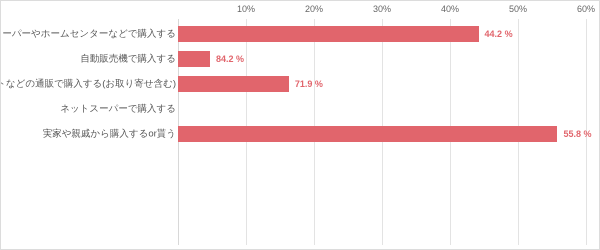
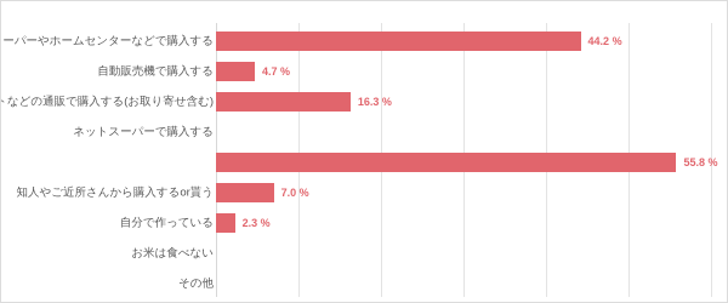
- 10%
- 20%
- 30%
- 40%
- 50%
- 60%
  ーパーやホームセンターなどで購入する
  44.2 %
  自動販売機で購入する
- 84.2 %
+ 4.7 %
  トなどの通販で購入する(お取り寄せ含む)
- 71.9 %
+ 16.3 %
  ネットスーパーで購入する
- 実家や親戚から購入するor貰う
  55.8 %
+ 知人やご近所さんから購入するor貰う
+ 7.0 %
+ 自分で作っている
+ 2.3 %
+ お米は食べない
+ その他
